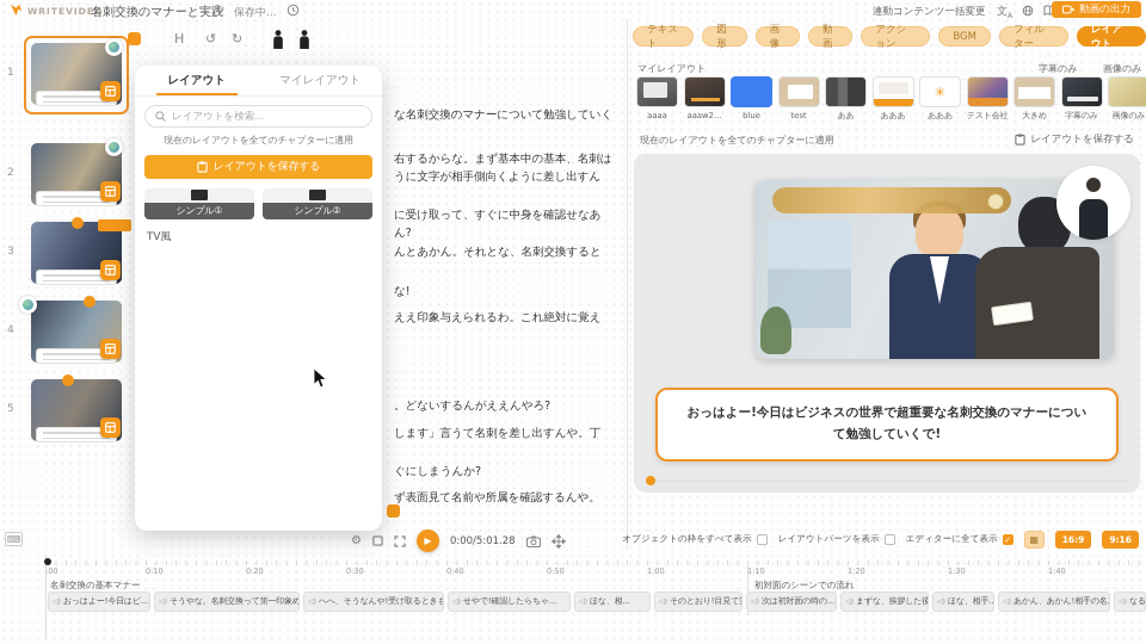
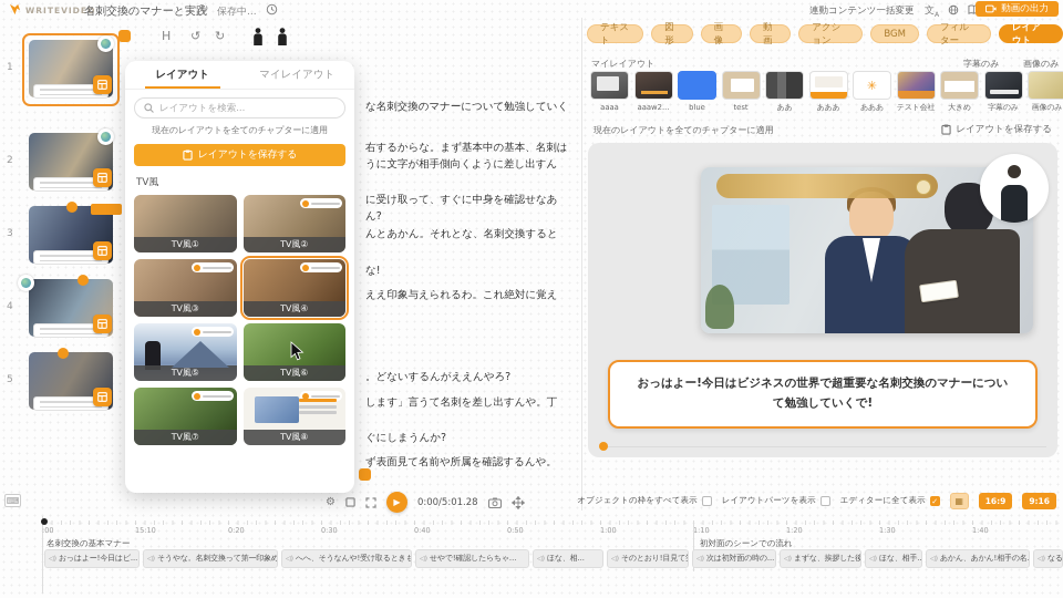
  WRITEVIDEO
  名刺交換のマナーと実践
  ↻
  保存中...
  連動コンテンツ一括変更
  動画の出力
  テキスト
  図形
  画像
  動画
  アクション
  BGM
  フィルター
  レイアウト
  1
  2
  3
  4
  5
  H
  ↺
  ↻
  な名刺交換のマナーについて勉強していく
  右するからな。まず基本中の基本、名刺は
  うに文字が相手側向くように差し出すん
  に受け取って、すぐに中身を確認せなあ
  ん?
  んとあかん。それとな、名刺交換すると
  な!
  ええ印象与えられるわ。これ絶対に覚え
  。どないするんがええんやろ?
  します」言うて名刺を差し出すんや。丁
  ぐにしまうんか?
  ず表面見て名前や所属を確認するんや。
  レイアウト
  マイレイアウト
  レイアウトを検索...
  現在のレイアウトを全てのチャプターに適用
  レイアウトを保存する
- シンプル①
- シンプル②
  TV風
+ TV風①
+ TV風②
+ TV風③
+ TV風④
+ TV風⑤
+ TV風⑥
+ TV風⑦
+ TV風⑧
  マイレイアウト
  字幕のみ
  画像のみ
  aaaa
  aaaw2...
  blue
  test
  ああ
  あああ
  ✳
  あああ
  テスト会社
  大きめ
  字幕のみ
  画像のみ
  現在のレイアウトを全てのチャプターに適用
  レイアウトを保存する
  おっはよー!今日はビジネスの世界で超重要な名刺交換のマナーについて勉強していくで!
  ⌨
  ⚙
  ▶
  0:00/5:01.28
  オブジェクトの枠をすべて表示
  レイアウトパーツを表示
  エディターに全て表示
  ✓
  ▦
  16:9
  9:16
  :00
- 0:10
+ 15:10
  0:20
  0:30
  0:40
  0:50
  1:00
  1:10
  1:20
  1:30
  1:40
  名刺交換の基本マナー
  初対面のシーンでの流れ
  おっはよー!今日はビ...
  そうやな。名刺交換って第一印象め
  へへ、そうなんや!受け取るときも
  せやで!確認したらちゃ...
  ほな、相...
  次は初対面の時の...
  まずな、挨拶した後
  ほな、相手..
  あかん、あかん!相手の名.
